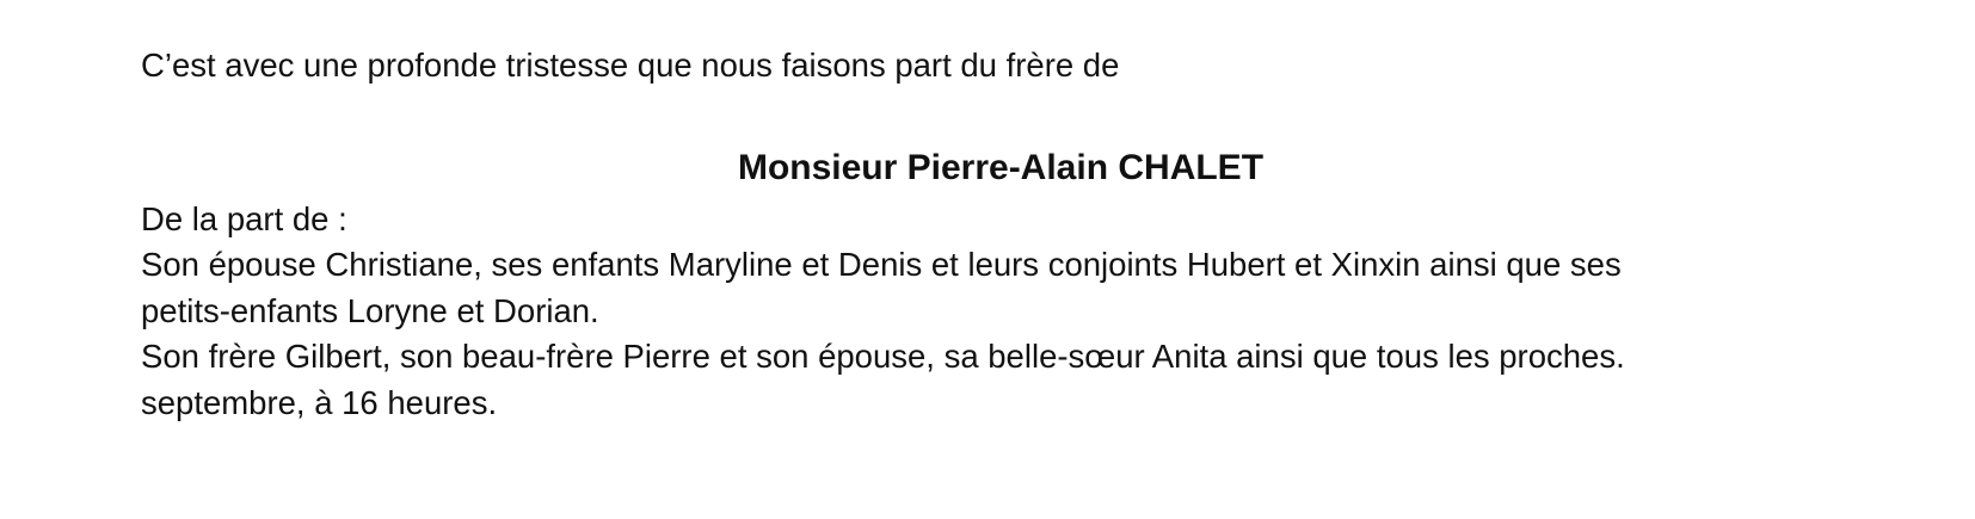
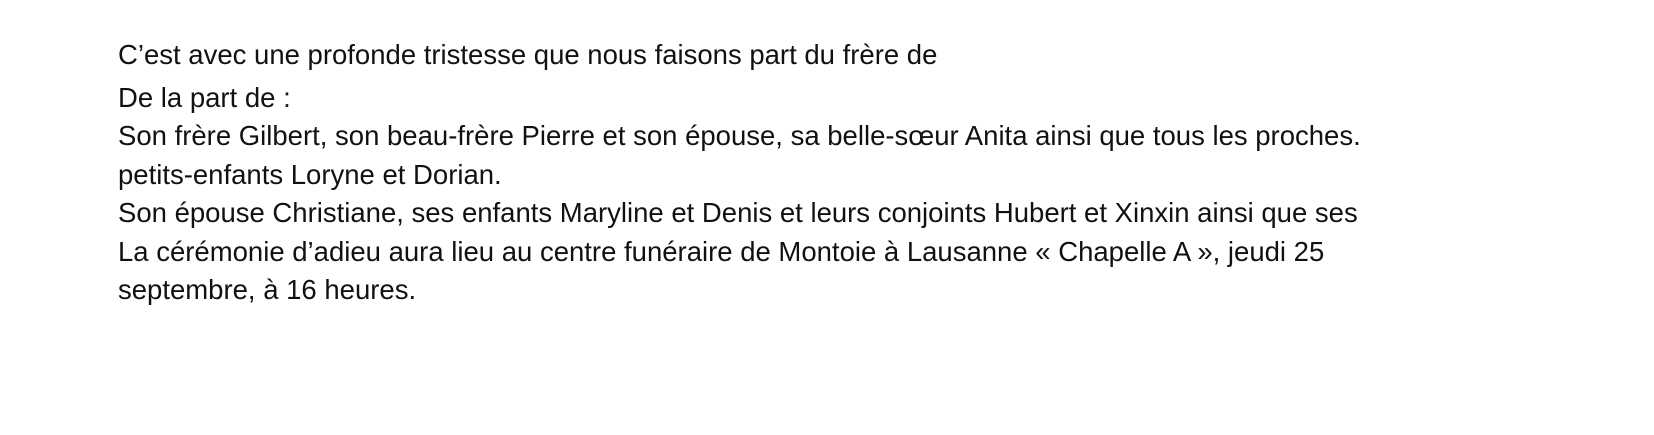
  C’est avec une profonde tristesse que nous faisons part du frère de
- Monsieur Pierre-Alain CHALET
  De la part de :
- Son épouse Christiane, ses enfants Maryline et Denis et leurs conjoints Hubert et Xinxin ainsi que ses
+ Son frère Gilbert, son beau-frère Pierre et son épouse, sa belle-sœur Anita ainsi que tous les proches.
  petits-enfants Loryne et Dorian.
- Son frère Gilbert, son beau-frère Pierre et son épouse, sa belle-sœur Anita ainsi que tous les proches.
+ Son épouse Christiane, ses enfants Maryline et Denis et leurs conjoints Hubert et Xinxin ainsi que ses
+ La cérémonie d’adieu aura lieu au centre funéraire de Montoie à Lausanne « Chapelle A », jeudi 25
  septembre, à 16 heures.
